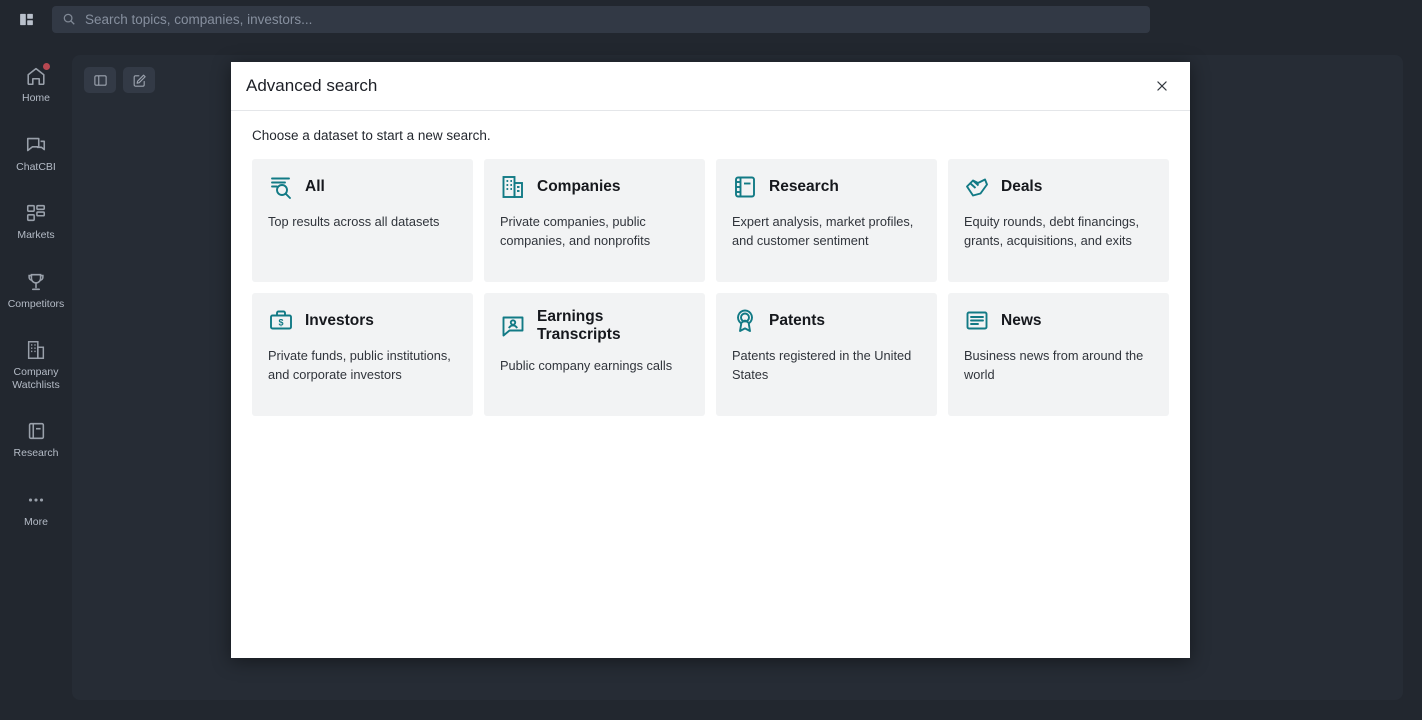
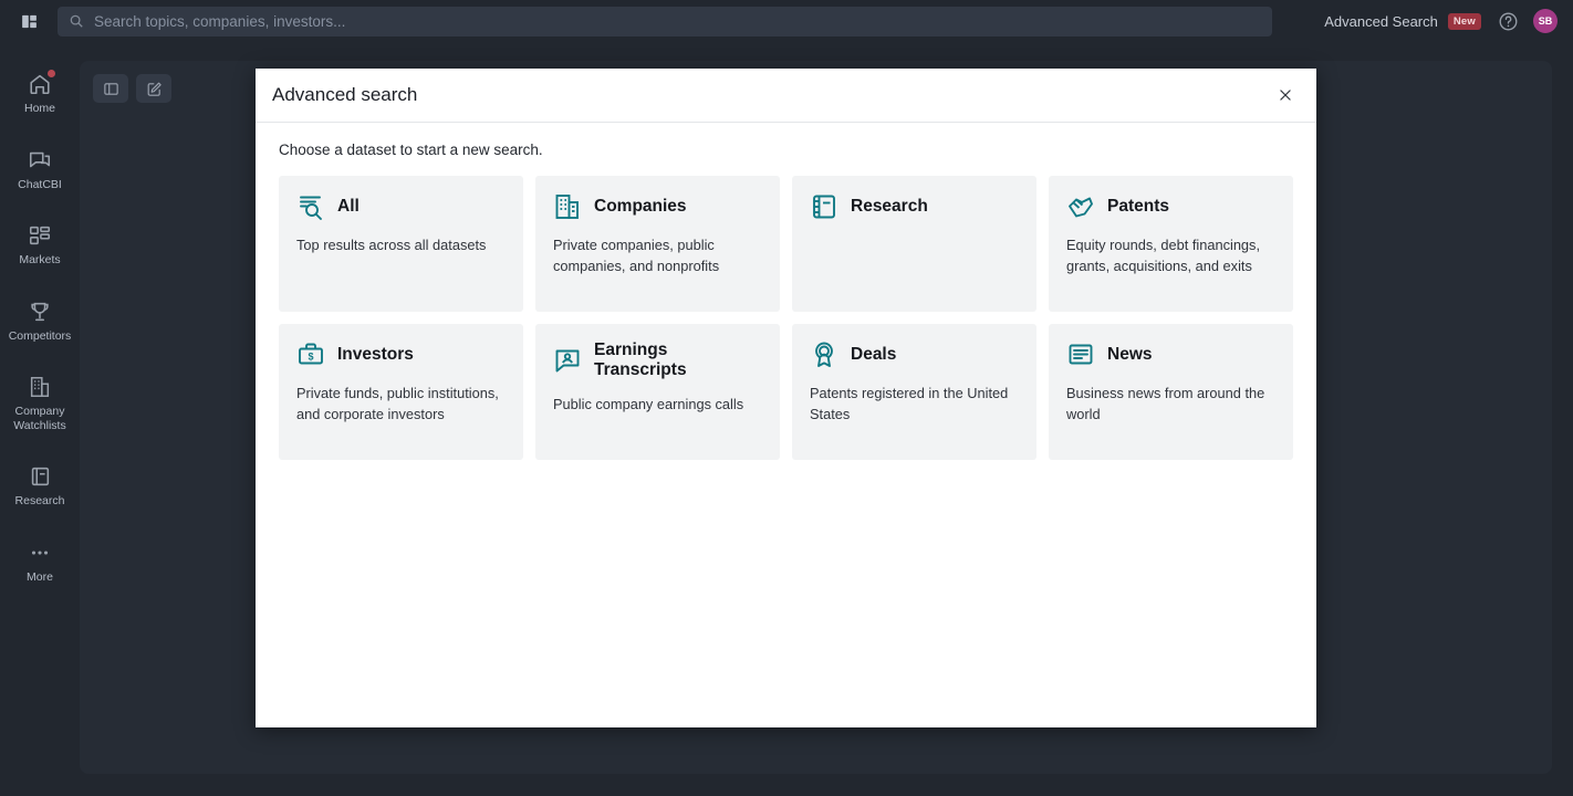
  Search topics, companies, investors...
+ Advanced Search
+ New
+ SB
  Home
  ChatCBI
  Markets
  Competitors
  Company Watchlists
  Research
  More
  Advanced search
  Choose a dataset to start a new search.
  All
  Top results across all datasets
  Companies
  Private companies, public companies, and nonprofits
  Research
- Expert analysis, market profiles, and customer sentiment
- Deals
+ Patents
  Equity rounds, debt financings, grants, acquisitions, and exits
  $
  Investors
  Private funds, public institutions, and corporate investors
  Earnings Transcripts
  Public company earnings calls
- Patents
+ Deals
  Patents registered in the United States
  News
  Business news from around the world
